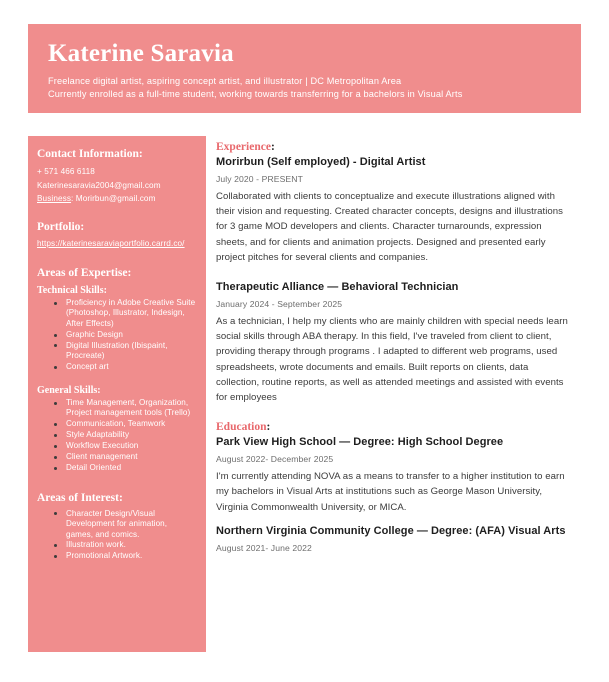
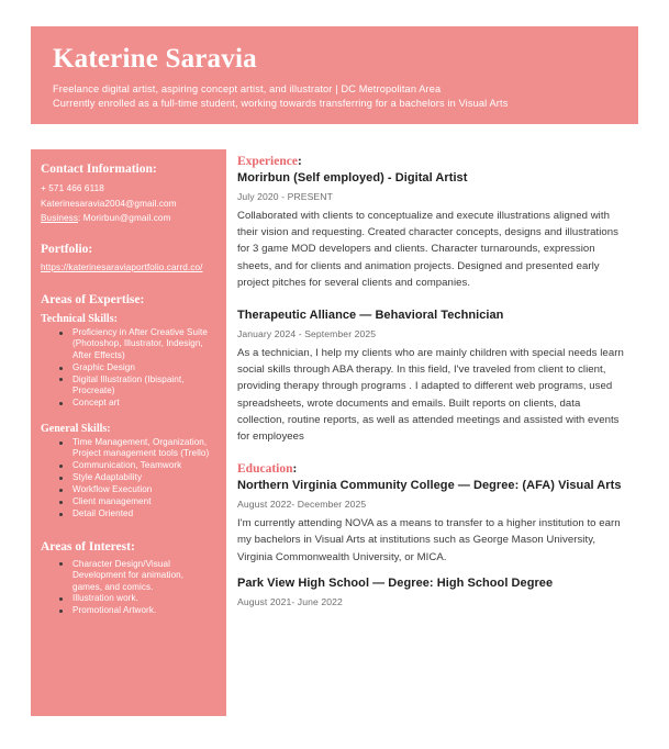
  Katerine Saravia
  Freelance digital artist, aspiring concept artist, and illustrator | DC Metropolitan Area
  Currently enrolled as a full-time student, working towards transferring for a bachelors in Visual Arts
  Contact Information:
  + 571 466 6118
  Katerinesaravia2004@gmail.com
  Business: Morirbun@gmail.com
  Portfolio:
  https://katerinesaraviaportfolio.carrd.co/
  Areas of Expertise:
  Technical Skills:
- Proficiency in Adobe Creative Suite (Photoshop, Illustrator, Indesign, After Effects)
+ Proficiency in After Creative Suite (Photoshop, Illustrator, Indesign, After Effects)
  Graphic Design
  Digital Illustration (Ibispaint, Procreate)
  Concept art
  General Skills:
  Time Management, Organization, Project management tools (Trello)
  Communication, Teamwork
  Style Adaptability
  Workflow Execution
  Client management
  Detail Oriented
  Areas of Interest:
  Character Design/Visual Development for animation, games, and comics.
  Illustration work.
  Promotional Artwork.
  Experience:
  Morirbun (Self employed) - Digital Artist
  July 2020 - PRESENT
  Collaborated with clients to conceptualize and execute illustrations aligned with their vision and requesting. Created character concepts, designs and illustrations for 3 game MOD developers and clients. Character turnarounds, expression sheets, and for clients and animation projects. Designed and presented early project pitches for several clients and companies.
  Therapeutic Alliance — Behavioral Technician
  January 2024 - September 2025
  As a technician, I help my clients who are mainly children with special needs learn social skills through ABA therapy. In this field, I've traveled from client to client, providing therapy through programs . I adapted to different web programs, used spreadsheets, wrote documents and emails. Built reports on clients, data collection, routine reports, as well as attended meetings and assisted with events for employees
  Education:
- Park View High School — Degree: High School Degree
+ Northern Virginia Community College — Degree: (AFA) Visual Arts
  August 2022- December 2025
  I'm currently attending NOVA as a means to transfer to a higher institution to earn my bachelors in Visual Arts at institutions such as George Mason University, Virginia Commonwealth University, or MICA.
- Northern Virginia Community College — Degree: (AFA) Visual Arts
+ Park View High School — Degree: High School Degree
  August 2021- June 2022
